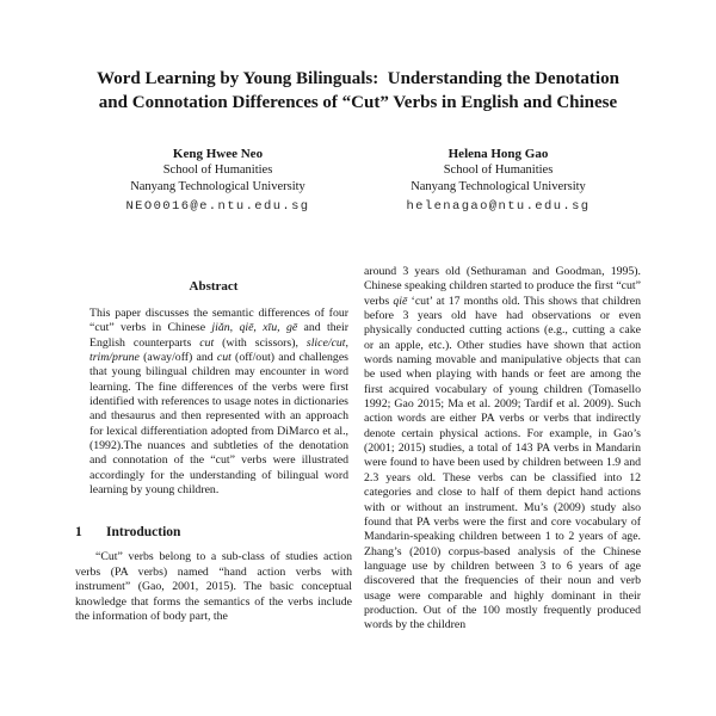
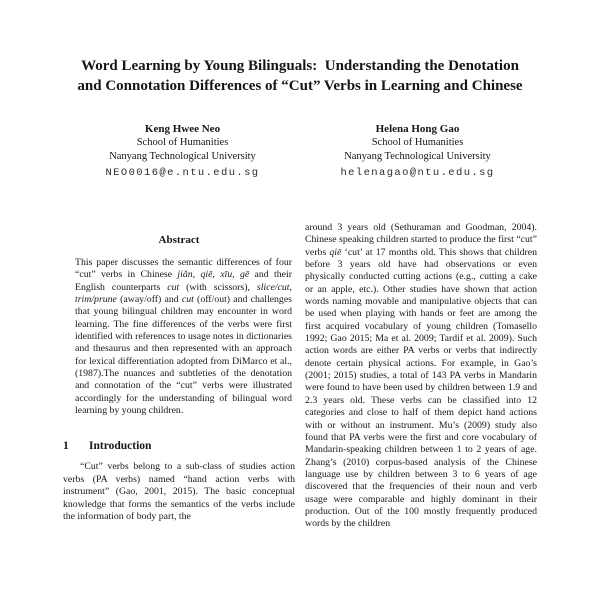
  Word Learning by Young Bilinguals: Understanding the Denotation
- and Connotation Differences of “Cut” Verbs in English and Chinese
+ and Connotation Differences of “Cut” Verbs in Learning and Chinese
  Keng Hwee Neo
  School of Humanities
  Nanyang Technological University
  NEO0016@e.ntu.edu.sg
  Helena Hong Gao
  School of Humanities
  Nanyang Technological University
  helenagao@ntu.edu.sg
  Abstract
- This paper discusses the semantic differences of four “cut” verbs in Chinese jiǎn, qiē, xīu, gē and their English counterparts cut (with scissors), slice/cut, trim/prune (away/off) and cut (off/out) and challenges that young bilingual children may encounter in word learning. The fine differences of the verbs were first identified with references to usage notes in dictionaries and thesaurus and then represented with an approach for lexical differentiation adopted from DiMarco et al., (1992).The nuances and subtleties of the denotation and connotation of the “cut” verbs were illustrated accordingly for the understanding of bilingual word learning by young children.
+ This paper discusses the semantic differences of four “cut” verbs in Chinese jiǎn, qiē, xīu, gē and their English counterparts cut (with scissors), slice/cut, trim/prune (away/off) and cut (off/out) and challenges that young bilingual children may encounter in word learning. The fine differences of the verbs were first identified with references to usage notes in dictionaries and thesaurus and then represented with an approach for lexical differentiation adopted from DiMarco et al., (1987).The nuances and subtleties of the denotation and connotation of the “cut” verbs were illustrated accordingly for the understanding of bilingual word learning by young children.
  1 Introduction
  “Cut” verbs belong to a sub-class of studies action verbs (PA verbs) named “hand action verbs with instrument” (Gao, 2001, 2015). The basic conceptual knowledge that forms the semantics of the verbs include the information of body part, the
- around 3 years old (Sethuraman and Goodman, 1995). Chinese speaking children started to produce the first “cut” verbs qiē ‘cut’ at 17 months old. This shows that children before 3 years old have had observations or even physically conducted cutting actions (e.g., cutting a cake or an apple, etc.). Other studies have shown that action words naming movable and manipulative objects that can be used when playing with hands or feet are among the first acquired vocabulary of young children (Tomasello 1992; Gao 2015; Ma et al. 2009; Tardif et al. 2009). Such action words are either PA verbs or verbs that indirectly denote certain physical actions. For example, in Gao’s (2001; 2015) studies, a total of 143 PA verbs in Mandarin were found to have been used by children between 1.9 and 2.3 years old. These verbs can be classified into 12 categories and close to half of them depict hand actions with or without an instrument. Mu’s (2009) study also found that PA verbs were the first and core vocabulary of Mandarin-speaking children between 1 to 2 years of age. Zhang’s (2010) corpus-based analysis of the Chinese language use by children between 3 to 6 years of age discovered that the frequencies of their noun and verb usage were comparable and highly dominant in their production. Out of the 100 mostly frequently produced words by the children
+ around 3 years old (Sethuraman and Goodman, 2004). Chinese speaking children started to produce the first “cut” verbs qiē ‘cut’ at 17 months old. This shows that children before 3 years old have had observations or even physically conducted cutting actions (e.g., cutting a cake or an apple, etc.). Other studies have shown that action words naming movable and manipulative objects that can be used when playing with hands or feet are among the first acquired vocabulary of young children (Tomasello 1992; Gao 2015; Ma et al. 2009; Tardif et al. 2009). Such action words are either PA verbs or verbs that indirectly denote certain physical actions. For example, in Gao’s (2001; 2015) studies, a total of 143 PA verbs in Mandarin were found to have been used by children between 1.9 and 2.3 years old. These verbs can be classified into 12 categories and close to half of them depict hand actions with or without an instrument. Mu’s (2009) study also found that PA verbs were the first and core vocabulary of Mandarin-speaking children between 1 to 2 years of age. Zhang’s (2010) corpus-based analysis of the Chinese language use by children between 3 to 6 years of age discovered that the frequencies of their noun and verb usage were comparable and highly dominant in their production. Out of the 100 mostly frequently produced words by the children
